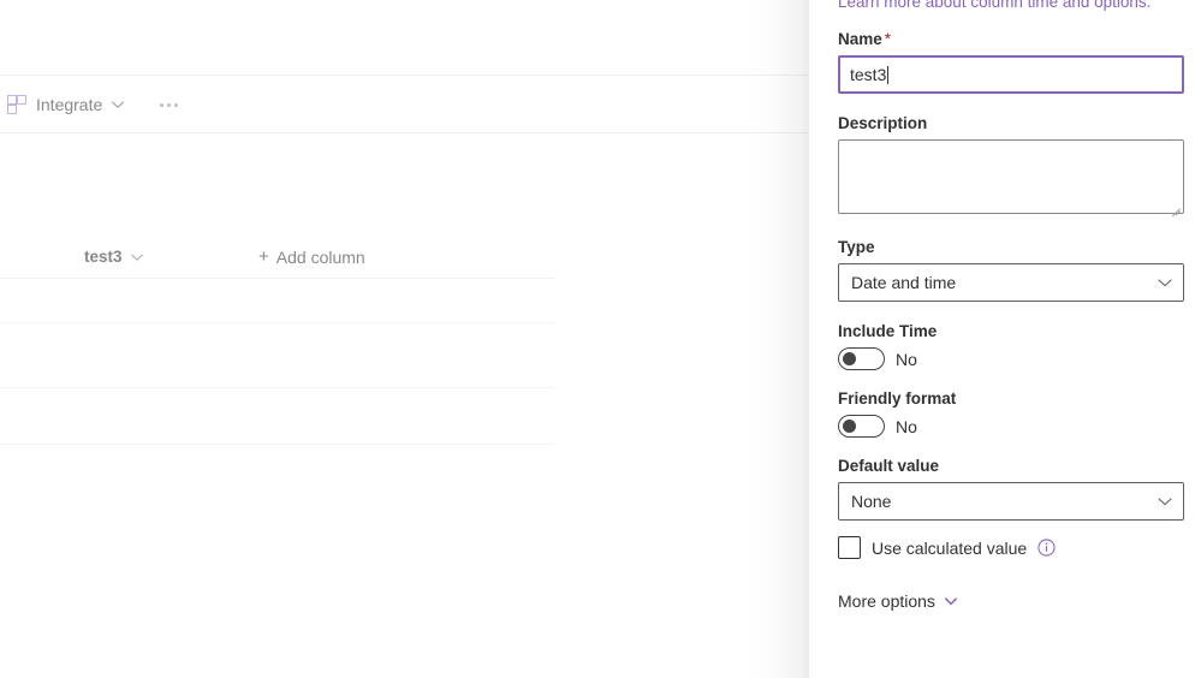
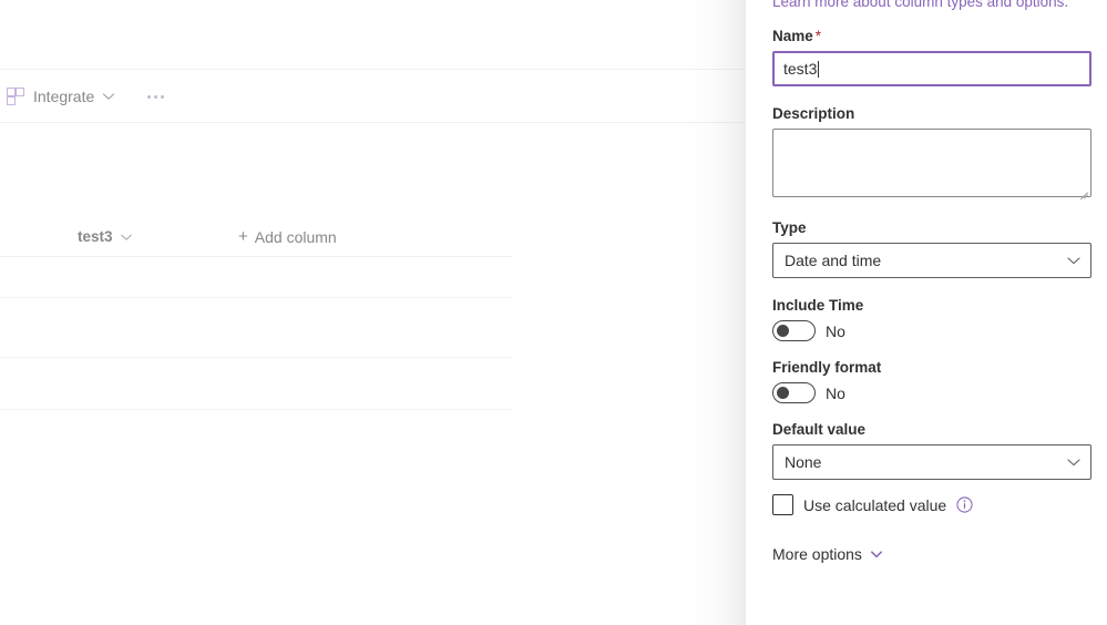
  Integrate
  test3
  +
  Add column
- Learn more about column time and options.
+ Learn more about column types and options.
  Name *
  test3
  Description
  Type
  Date and time
  Include Time
  No
  Friendly format
  No
  Default value
  None
  Use calculated value
  More options
